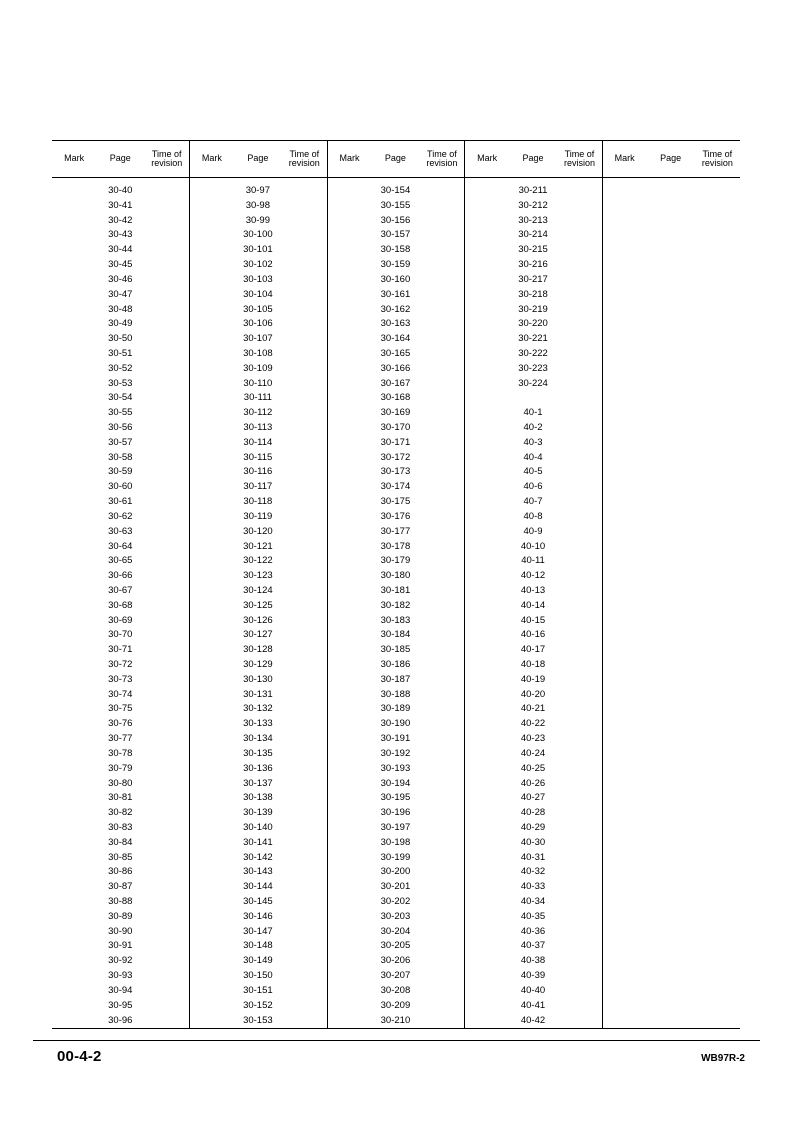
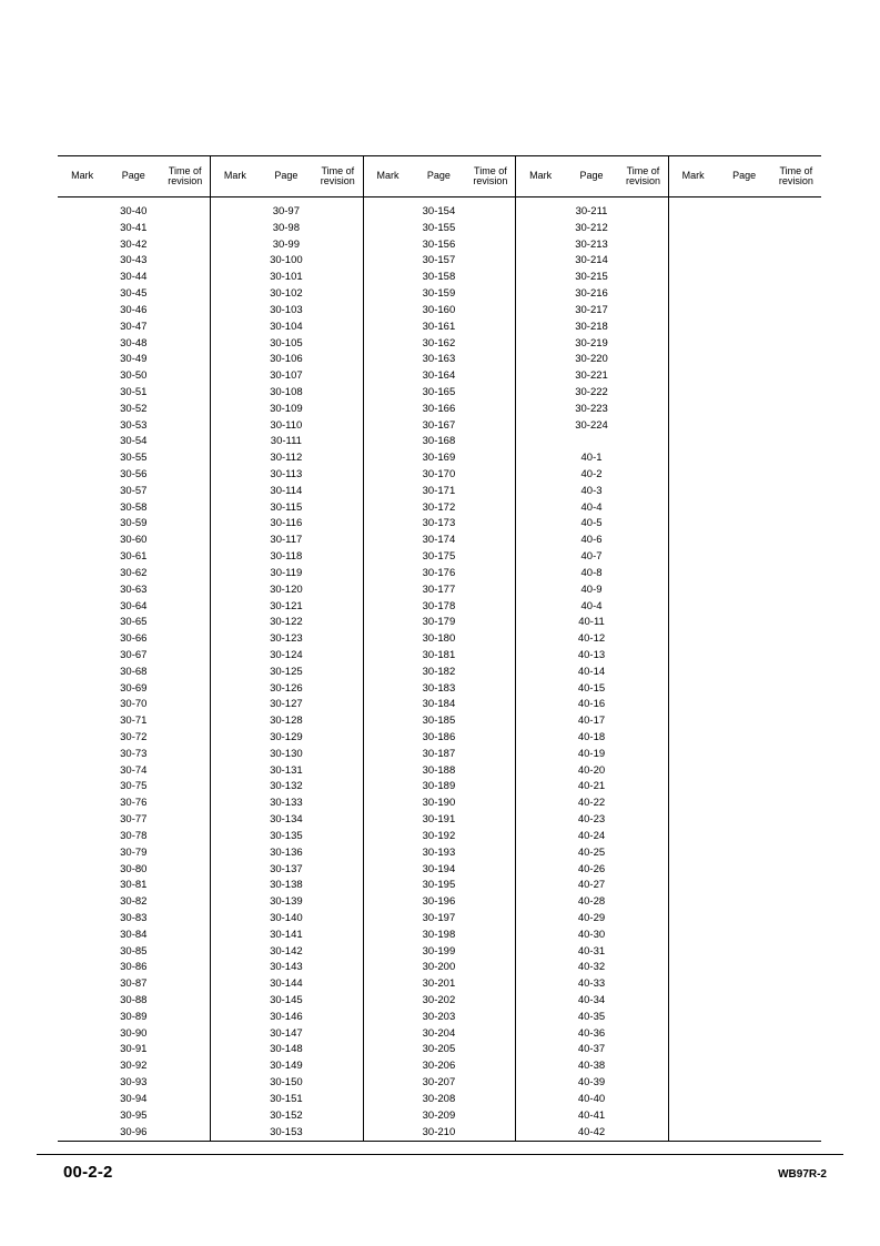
  Mark	Page	Time of revision	Mark	Page	Time of revision	Mark	Page	Time of revision	Mark	Page	Time of revision	Mark	Page	Time of revision
- 	30-40 30-41 30-42 30-43 30-44 30-45 30-46 30-47 30-48 30-49 30-50 30-51 30-52 30-53 30-54 30-55 30-56 30-57 30-58 30-59 30-60 30-61 30-62 30-63 30-64 30-65 30-66 30-67 30-68 30-69 30-70 30-71 30-72 30-73 30-74 30-75 30-76 30-77 30-78 30-79 30-80 30-81 30-82 30-83 30-84 30-85 30-86 30-87 30-88 30-89 30-90 30-91 30-92 30-93 30-94 30-95 30-96			30-97 30-98 30-99 30-100 30-101 30-102 30-103 30-104 30-105 30-106 30-107 30-108 30-109 30-110 30-111 30-112 30-113 30-114 30-115 30-116 30-117 30-118 30-119 30-120 30-121 30-122 30-123 30-124 30-125 30-126 30-127 30-128 30-129 30-130 30-131 30-132 30-133 30-134 30-135 30-136 30-137 30-138 30-139 30-140 30-141 30-142 30-143 30-144 30-145 30-146 30-147 30-148 30-149 30-150 30-151 30-152 30-153			30-154 30-155 30-156 30-157 30-158 30-159 30-160 30-161 30-162 30-163 30-164 30-165 30-166 30-167 30-168 30-169 30-170 30-171 30-172 30-173 30-174 30-175 30-176 30-177 30-178 30-179 30-180 30-181 30-182 30-183 30-184 30-185 30-186 30-187 30-188 30-189 30-190 30-191 30-192 30-193 30-194 30-195 30-196 30-197 30-198 30-199 30-200 30-201 30-202 30-203 30-204 30-205 30-206 30-207 30-208 30-209 30-210			30-211 30-212 30-213 30-214 30-215 30-216 30-217 30-218 30-219 30-220 30-221 30-222 30-223 30-224 40-1 40-2 40-3 40-4 40-5 40-6 40-7 40-8 40-9 40-10 40-11 40-12 40-13 40-14 40-15 40-16 40-17 40-18 40-19 40-20 40-21 40-22 40-23 40-24 40-25 40-26 40-27 40-28 40-29 40-30 40-31 40-32 40-33 40-34 40-35 40-36 40-37 40-38 40-39 40-40 40-41 40-42
+ 	30-40 30-41 30-42 30-43 30-44 30-45 30-46 30-47 30-48 30-49 30-50 30-51 30-52 30-53 30-54 30-55 30-56 30-57 30-58 30-59 30-60 30-61 30-62 30-63 30-64 30-65 30-66 30-67 30-68 30-69 30-70 30-71 30-72 30-73 30-74 30-75 30-76 30-77 30-78 30-79 30-80 30-81 30-82 30-83 30-84 30-85 30-86 30-87 30-88 30-89 30-90 30-91 30-92 30-93 30-94 30-95 30-96			30-97 30-98 30-99 30-100 30-101 30-102 30-103 30-104 30-105 30-106 30-107 30-108 30-109 30-110 30-111 30-112 30-113 30-114 30-115 30-116 30-117 30-118 30-119 30-120 30-121 30-122 30-123 30-124 30-125 30-126 30-127 30-128 30-129 30-130 30-131 30-132 30-133 30-134 30-135 30-136 30-137 30-138 30-139 30-140 30-141 30-142 30-143 30-144 30-145 30-146 30-147 30-148 30-149 30-150 30-151 30-152 30-153			30-154 30-155 30-156 30-157 30-158 30-159 30-160 30-161 30-162 30-163 30-164 30-165 30-166 30-167 30-168 30-169 30-170 30-171 30-172 30-173 30-174 30-175 30-176 30-177 30-178 30-179 30-180 30-181 30-182 30-183 30-184 30-185 30-186 30-187 30-188 30-189 30-190 30-191 30-192 30-193 30-194 30-195 30-196 30-197 30-198 30-199 30-200 30-201 30-202 30-203 30-204 30-205 30-206 30-207 30-208 30-209 30-210			30-211 30-212 30-213 30-214 30-215 30-216 30-217 30-218 30-219 30-220 30-221 30-222 30-223 30-224 40-1 40-2 40-3 40-4 40-5 40-6 40-7 40-8 40-9 40-4 40-11 40-12 40-13 40-14 40-15 40-16 40-17 40-18 40-19 40-20 40-21 40-22 40-23 40-24 40-25 40-26 40-27 40-28 40-29 40-30 40-31 40-32 40-33 40-34 40-35 40-36 40-37 40-38 40-39 40-40 40-41 40-42
- 00-4-2
+ 00-2-2
  WB97R-2
